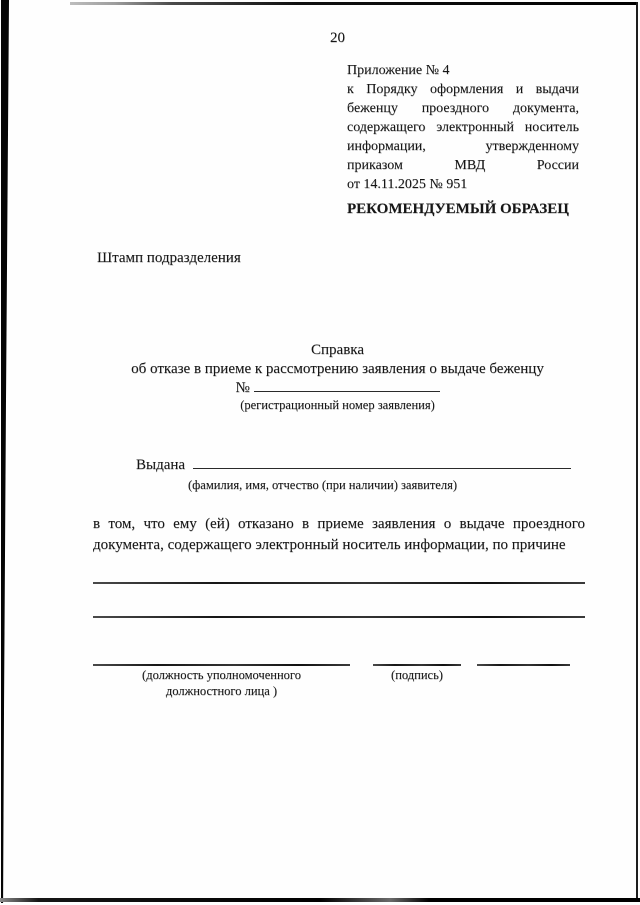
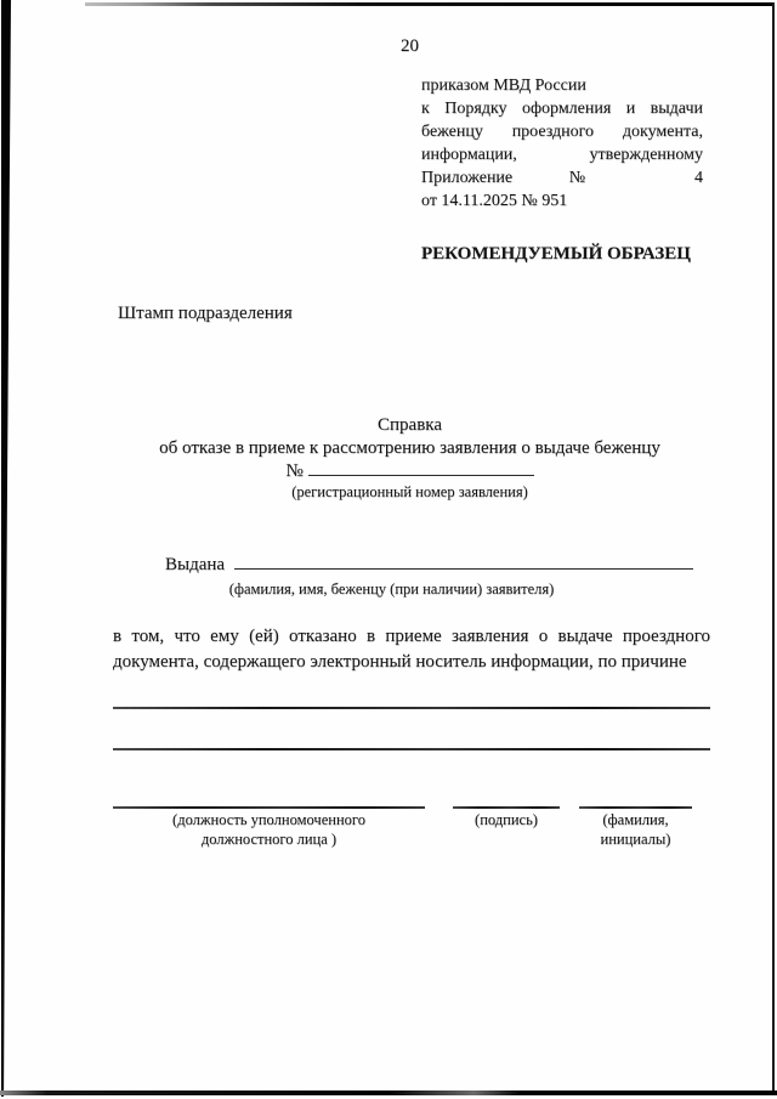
  20
- Приложение № 4
+ приказом МВД России
  к Порядку оформления и выдачи
  беженцу проездного документа,
- содержащего электронный носитель
  информации, утвержденному
- приказом МВД России
+ Приложение № 4
  от 14.11.2025 № 951
  РЕКОМЕНДУЕМЫЙ ОБРАЗЕЦ
  Штамп подразделения
  Справка
  об отказе в приеме к рассмотрению заявления о выдаче беженцу
  №
  (регистрационный номер заявления)
  Выдана
- (фамилия, имя, отчество (при наличии) заявителя)
+ (фамилия, имя, беженцу (при наличии) заявителя)
  в том, что ему (ей) отказано в приеме заявления о выдаче проездного
  документа, содержащего электронный носитель информации, по причине
  (должность уполномоченного
  должностного лица )
  (подпись)
+ (фамилия,
+ инициалы)
